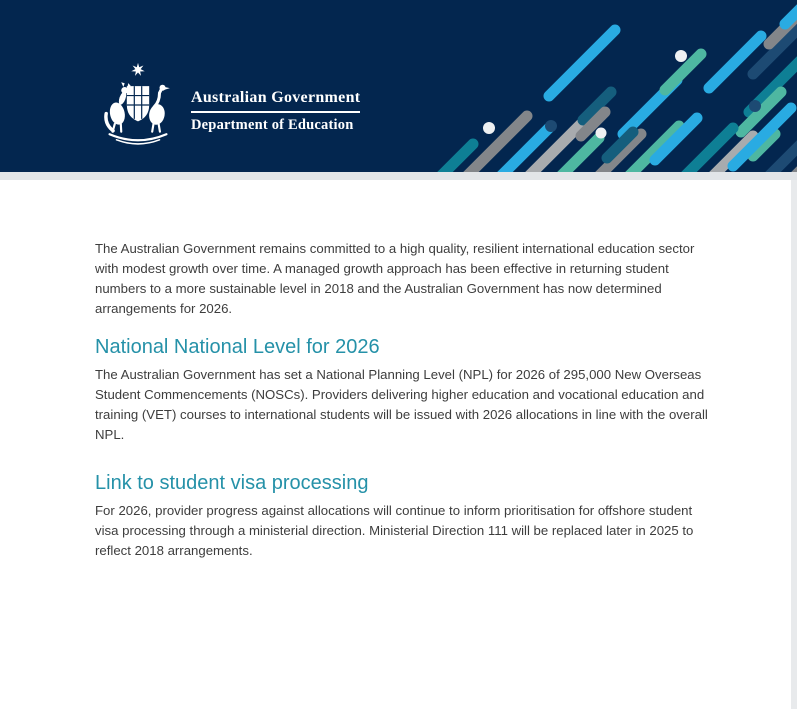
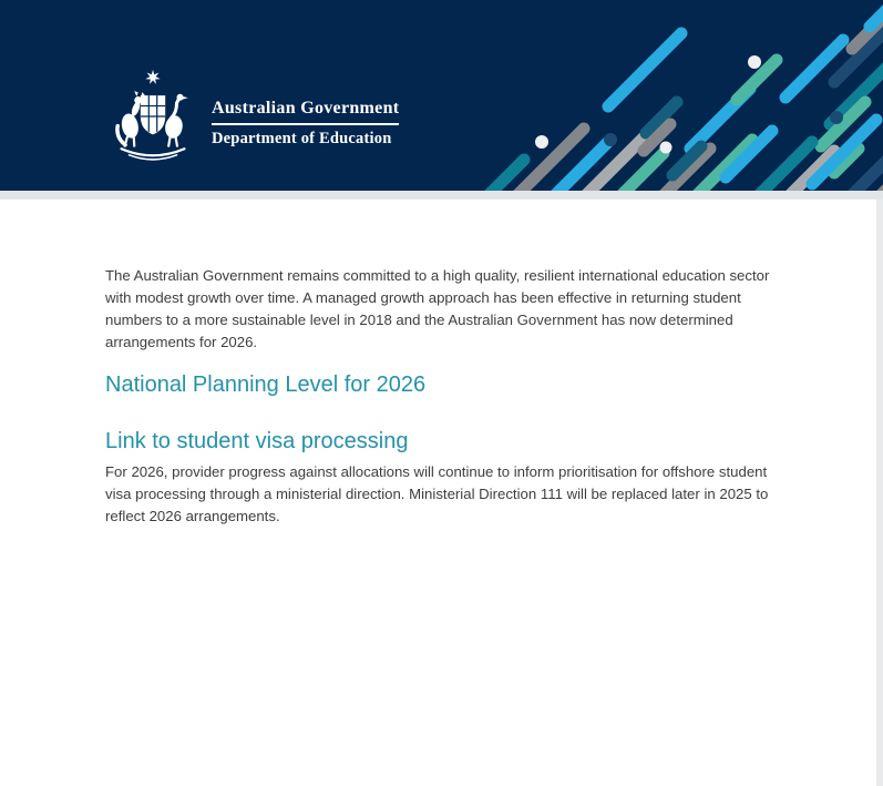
  Australian Government
  Department of Education
  The Australian Government remains committed to a high quality, resilient international education sector with modest growth over time. A managed growth approach has been effective in returning student numbers to a more sustainable level in 2018 and the Australian Government has now determined arrangements for 2026.
- National National Level for 2026
+ National Planning Level for 2026
- The Australian Government has set a National Planning Level (NPL) for 2026 of 295,000 New Overseas Student Commencements (NOSCs). Providers delivering higher education and vocational education and training (VET) courses to international students will be issued with 2026 allocations in line with the overall NPL.
  Link to student visa processing
- For 2026, provider progress against allocations will continue to inform prioritisation for offshore student visa processing through a ministerial direction. Ministerial Direction 111 will be replaced later in 2025 to reflect 2018 arrangements.
+ For 2026, provider progress against allocations will continue to inform prioritisation for offshore student visa processing through a ministerial direction. Ministerial Direction 111 will be replaced later in 2025 to reflect 2026 arrangements.
